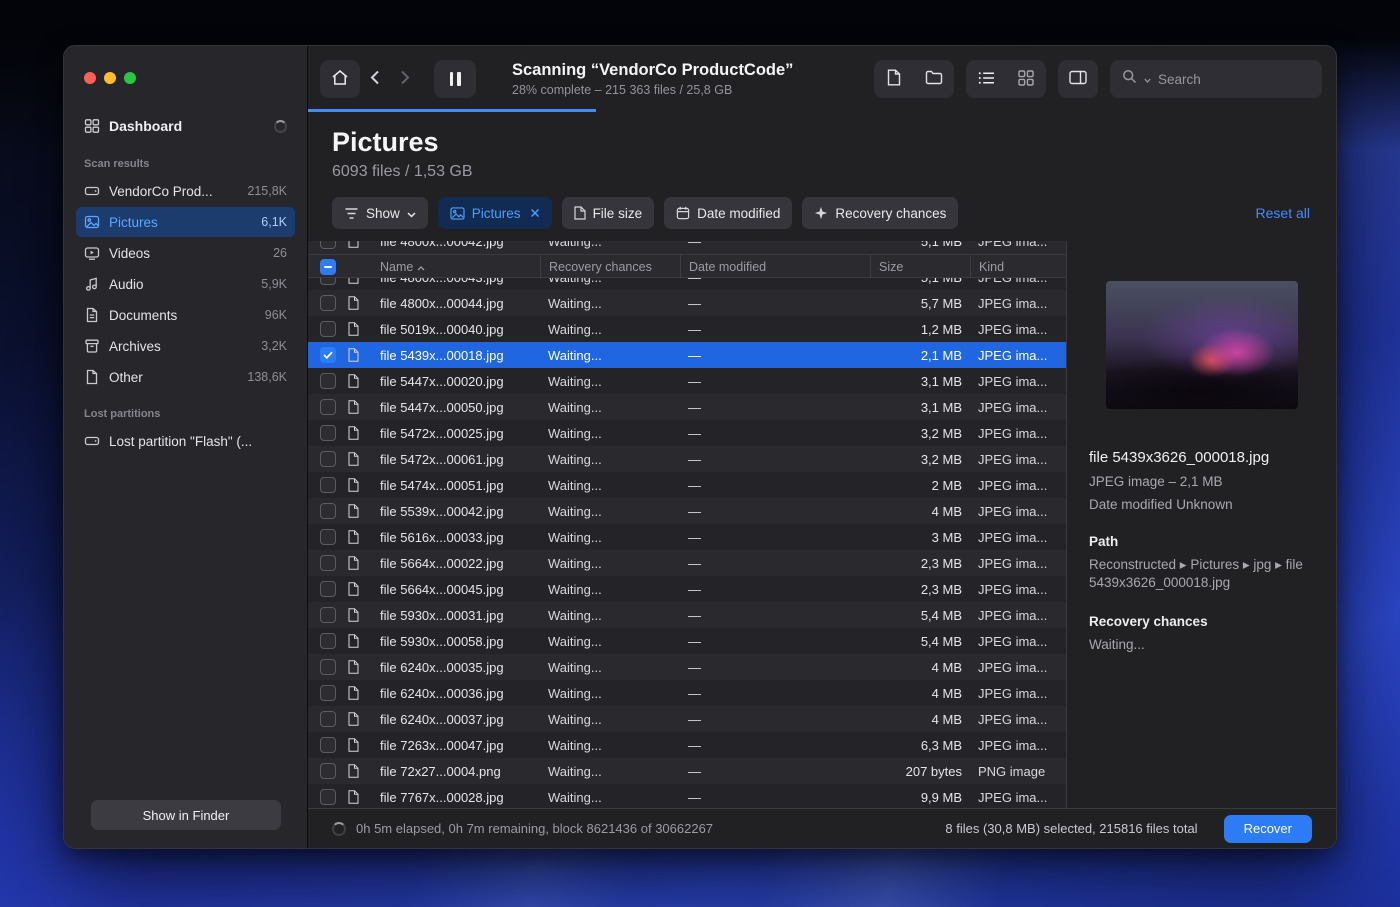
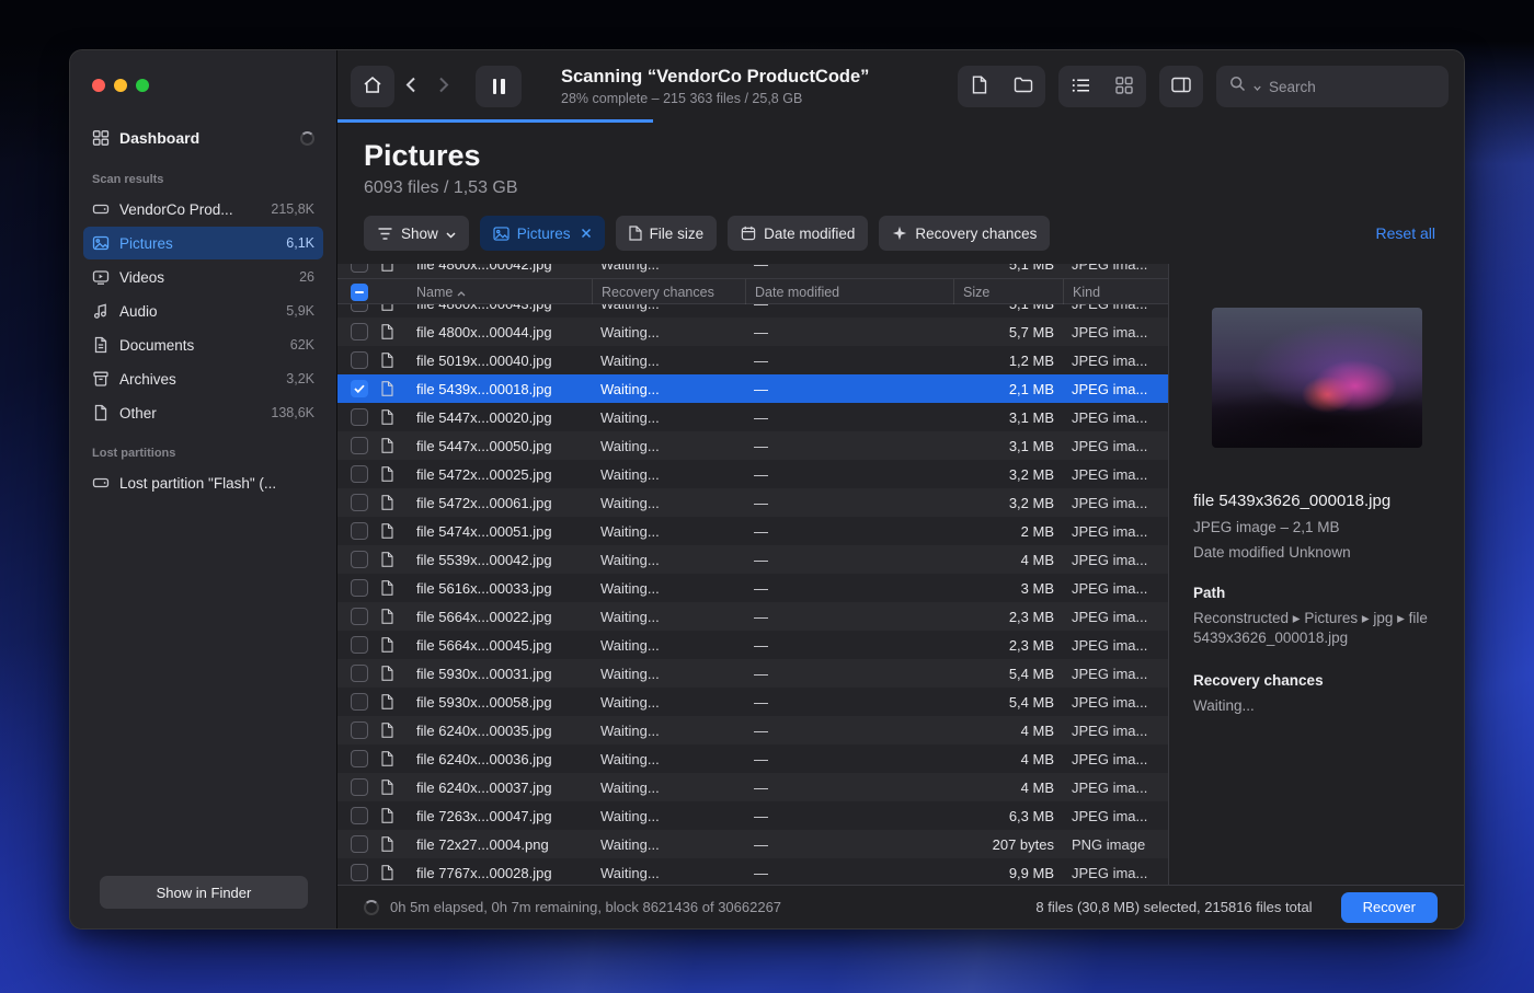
  Dashboard
  Scan results
  VendorCo Prod...
  215,8K
  Pictures
  6,1K
  Videos
  26
  Audio
  5,9K
  Documents
- 96K
+ 62K
  Archives
  3,2K
  Other
  138,6K
  Lost partitions
  Lost partition "Flash" (...
  Show in Finder
  Scanning “VendorCo ProductCode”
  28% complete – 215 363 files / 25,8 GB
  Search
  Pictures
  6093 files / 1,53 GB
  Show
  Pictures
  File size
  Date modified
  Recovery chances
  Reset all
  file 4800x...00042.jpg
  Waiting...
  —
  5,1 MB
  JPEG ima...
  Name
  Recovery chances
  Date modified
  Size
  Kind
  file 4800x...00044.jpg
  Waiting...
  —
  5,7 MB
  JPEG ima...
  file 5019x...00040.jpg
  Waiting...
  —
  1,2 MB
  JPEG ima...
  file 5439x...00018.jpg
  Waiting...
  —
  2,1 MB
  JPEG ima...
  file 5447x...00020.jpg
  Waiting...
  —
  3,1 MB
  JPEG ima...
  file 5447x...00050.jpg
  Waiting...
  —
  3,1 MB
  JPEG ima...
  file 5472x...00025.jpg
  Waiting...
  —
  3,2 MB
  JPEG ima...
  file 5472x...00061.jpg
  Waiting...
  —
  3,2 MB
  JPEG ima...
  file 5474x...00051.jpg
  Waiting...
  —
  2 MB
  JPEG ima...
  file 5539x...00042.jpg
  Waiting...
  —
  4 MB
  JPEG ima...
  file 5616x...00033.jpg
  Waiting...
  —
  3 MB
  JPEG ima...
  file 5664x...00022.jpg
  Waiting...
  —
  2,3 MB
  JPEG ima...
  file 5664x...00045.jpg
  Waiting...
  —
  2,3 MB
  JPEG ima...
  file 5930x...00031.jpg
  Waiting...
  —
  5,4 MB
  JPEG ima...
  file 5930x...00058.jpg
  Waiting...
  —
  5,4 MB
  JPEG ima...
  file 6240x...00035.jpg
  Waiting...
  —
  4 MB
  JPEG ima...
  file 6240x...00036.jpg
  Waiting...
  —
  4 MB
  JPEG ima...
  file 6240x...00037.jpg
  Waiting...
  —
  4 MB
  JPEG ima...
  file 7263x...00047.jpg
  Waiting...
  —
  6,3 MB
  JPEG ima...
  file 72x27...0004.png
  Waiting...
  —
  207 bytes
  PNG image
  file 7767x...00028.jpg
  Waiting...
  —
  9,9 MB
  JPEG ima...
  file 5439x3626_000018.jpg
  JPEG image – 2,1 MB
  Date modified Unknown
  Path
  Reconstructed ▸ Pictures ▸ jpg ▸ file 5439x3626_000018.jpg
  Recovery chances
  Waiting...
  0h 5m elapsed, 0h 7m remaining, block 8621436 of 30662267
  8 files (30,8 MB) selected, 215816 files total
  Recover
